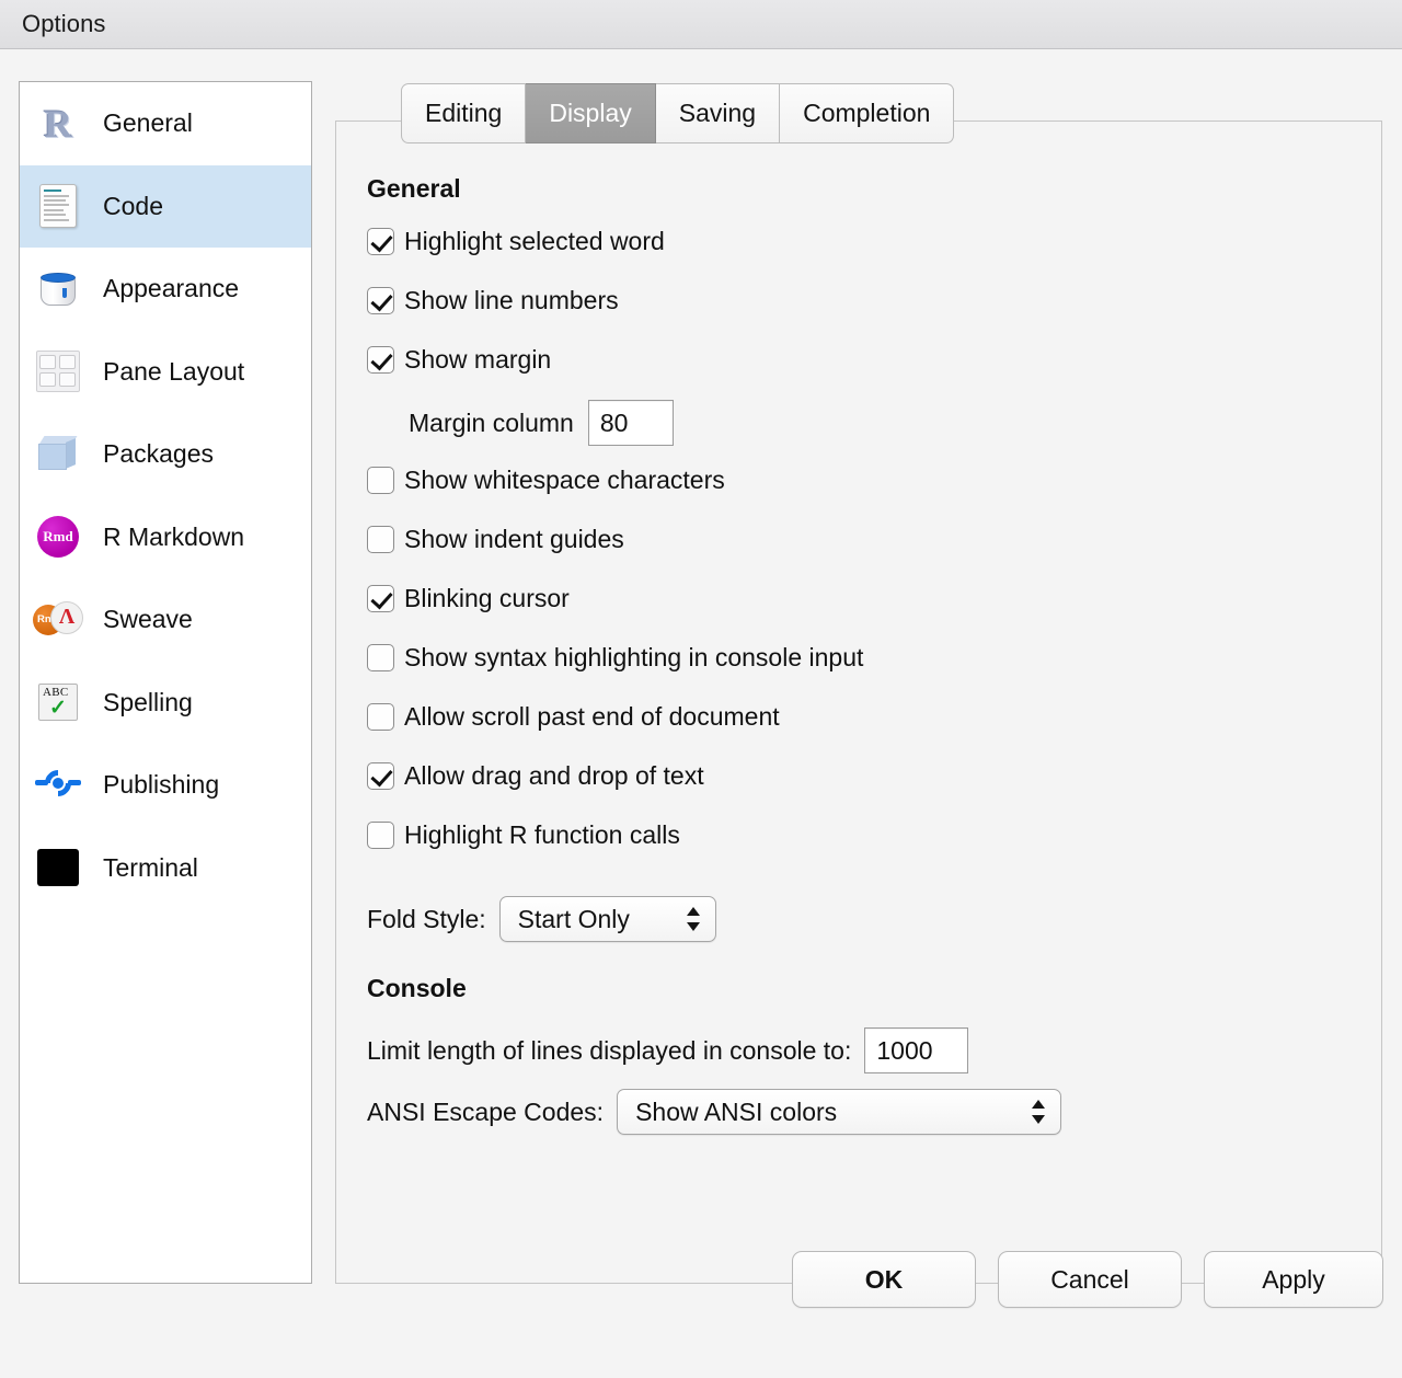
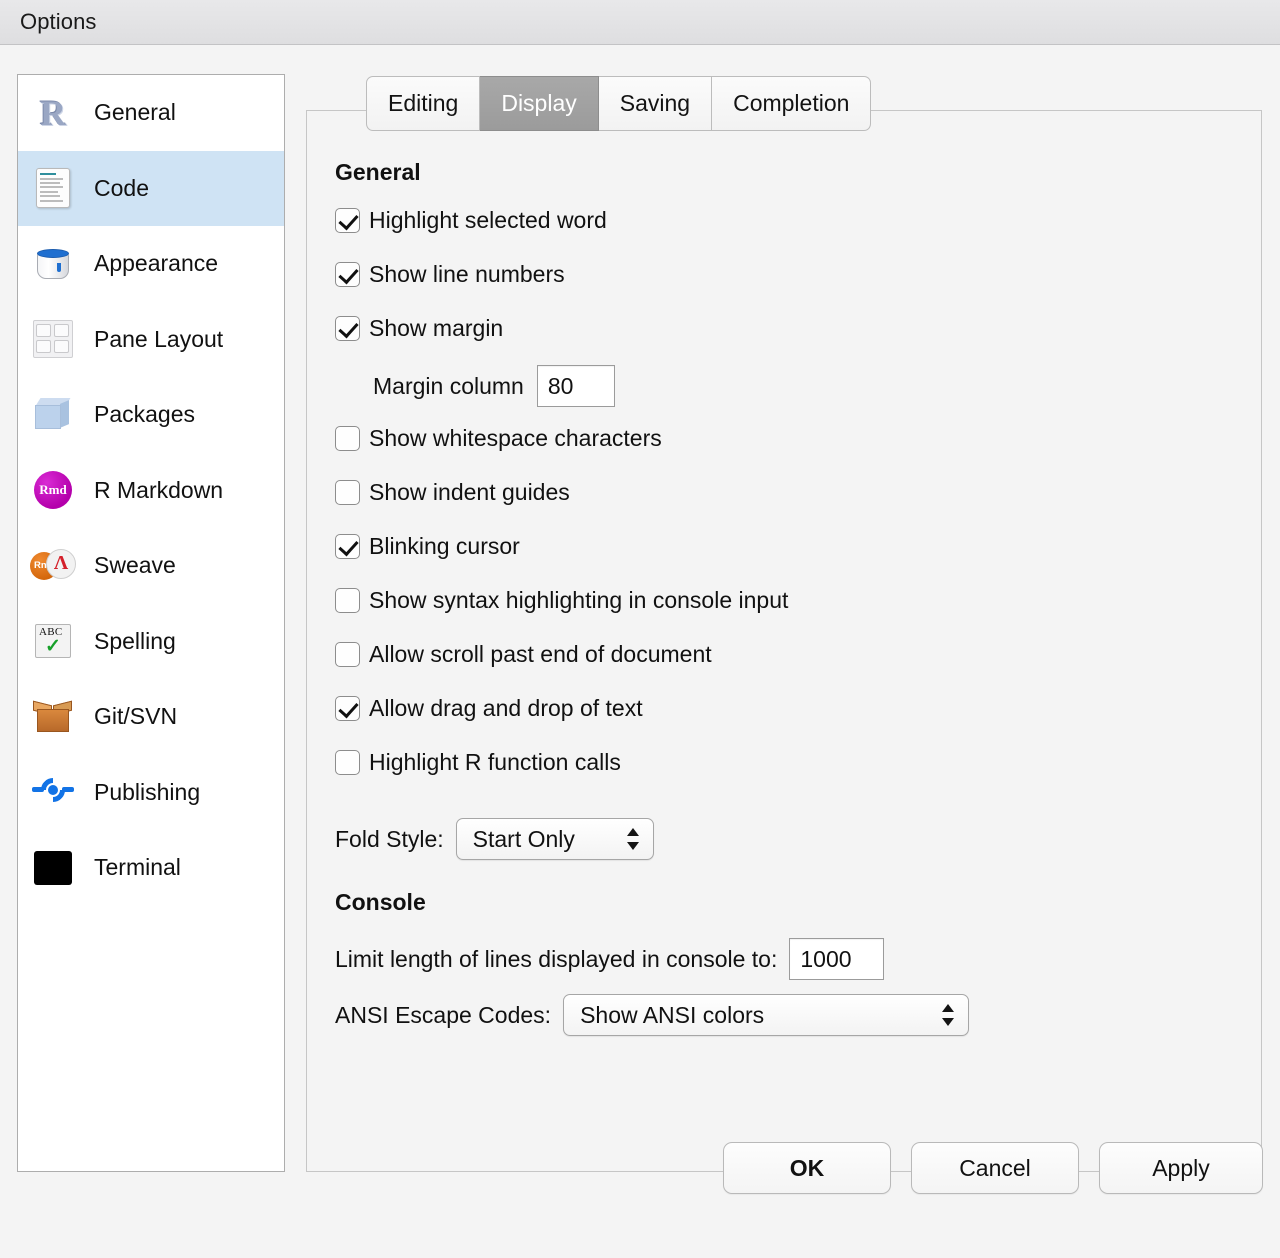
  Options
  R
  General
  Code
  Appearance
  Pane Layout
  Packages
  Rmd
  R Markdown
  Λ
  Sweave
  ABC
  ✓
  Spelling
+ Git/SVN
  Publishing
  Terminal
  Editing
  Display
  Saving
  Completion
  General
  Highlight selected word
  Show line numbers
  Show margin
  Margin column
  80
  Show whitespace characters
  Show indent guides
  Blinking cursor
  Show syntax highlighting in console input
  Allow scroll past end of document
  Allow drag and drop of text
  Highlight R function calls
  Fold Style:
  Start Only
  Console
  Limit length of lines displayed in console to:
  1000
  ANSI Escape Codes:
  Show ANSI colors
  OK
  Cancel
  Apply
